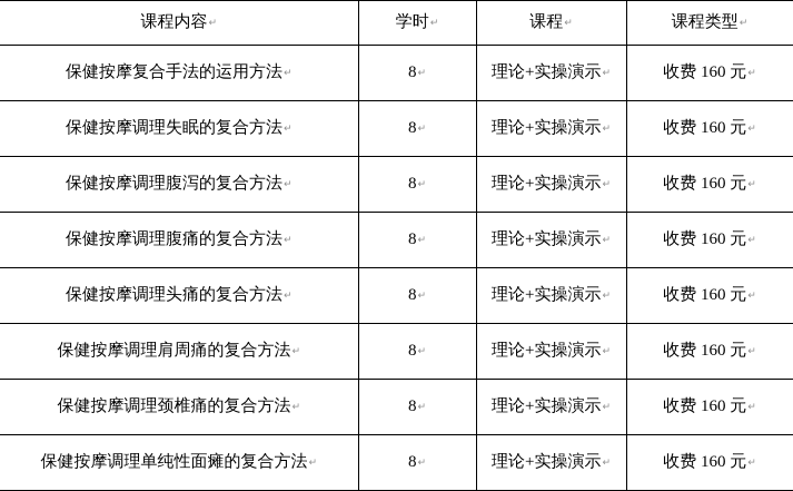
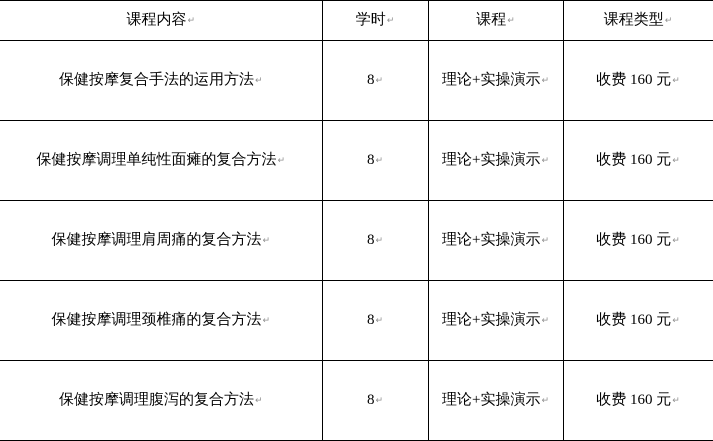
  课程内容↵	学时↵	课程↵	课程类型↵
  保健按摩复合手法的运用方法↵	8↵	理论+实操演示↵	收费 160 元↵
- 保健按摩调理失眠的复合方法↵	8↵	理论+实操演示↵	收费 160 元↵
- 保健按摩调理腹泻的复合方法↵	8↵	理论+实操演示↵	收费 160 元↵
+ 保健按摩调理单纯性面瘫的复合方法↵	8↵	理论+实操演示↵	收费 160 元↵
- 保健按摩调理腹痛的复合方法↵	8↵	理论+实操演示↵	收费 160 元↵
- 保健按摩调理头痛的复合方法↵	8↵	理论+实操演示↵	收费 160 元↵
  保健按摩调理肩周痛的复合方法↵	8↵	理论+实操演示↵	收费 160 元↵
  保健按摩调理颈椎痛的复合方法↵	8↵	理论+实操演示↵	收费 160 元↵
- 保健按摩调理单纯性面瘫的复合方法↵	8↵	理论+实操演示↵	收费 160 元↵
+ 保健按摩调理腹泻的复合方法↵	8↵	理论+实操演示↵	收费 160 元↵
